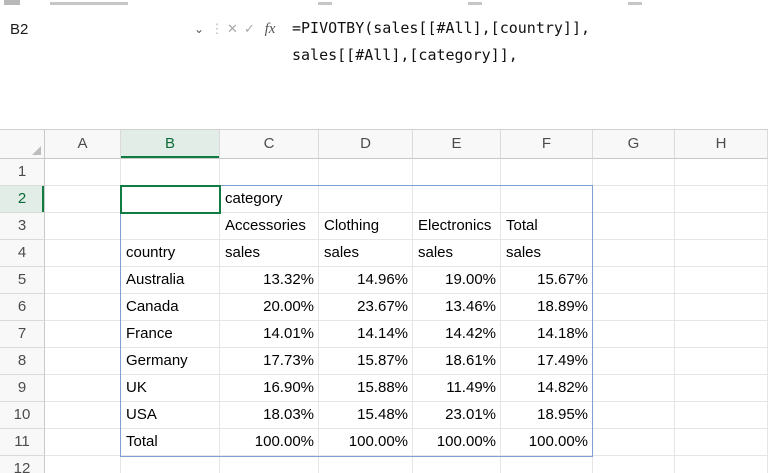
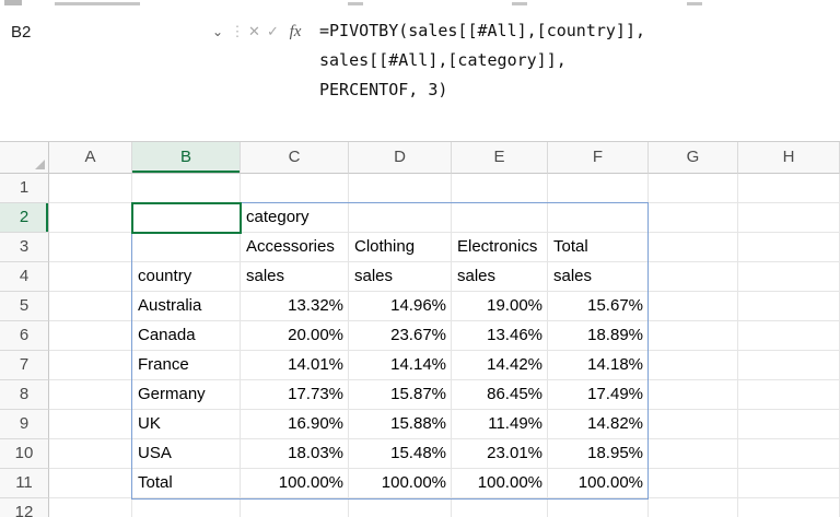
  B2
  ⌄
  ⋮
  ✕
  ✓
  fx
  =PIVOTBY(sales[[#All],[country]],
  sales[[#All],[category]],
+ PERCENTOF, 3)
  A
  B
  C
  D
  E
  F
  G
  H
  1
  2
  3
  4
  5
  6
  7
  8
  9
  10
  11
  12
  category
  Accessories
  Clothing
  Electronics
  Total
  country
  sales
  sales
  sales
  sales
  Australia
  13.32%
  14.96%
  19.00%
  15.67%
  Canada
  20.00%
  23.67%
  13.46%
  18.89%
  France
  14.01%
  14.14%
  14.42%
  14.18%
  Germany
  17.73%
  15.87%
- 18.61%
+ 86.45%
  17.49%
  UK
  16.90%
  15.88%
  11.49%
  14.82%
  USA
  18.03%
  15.48%
  23.01%
  18.95%
  Total
  100.00%
  100.00%
  100.00%
  100.00%
